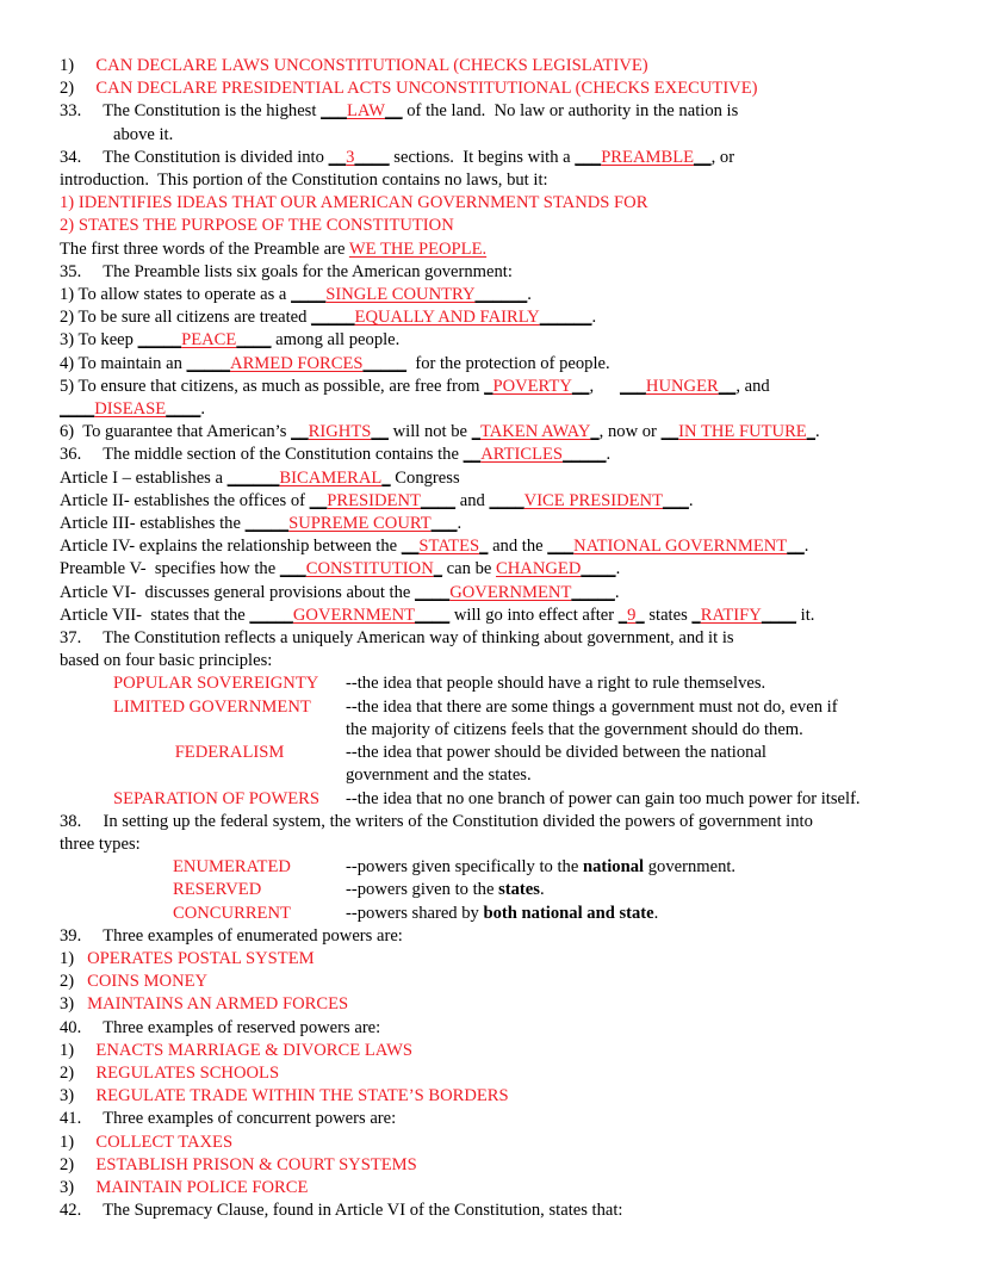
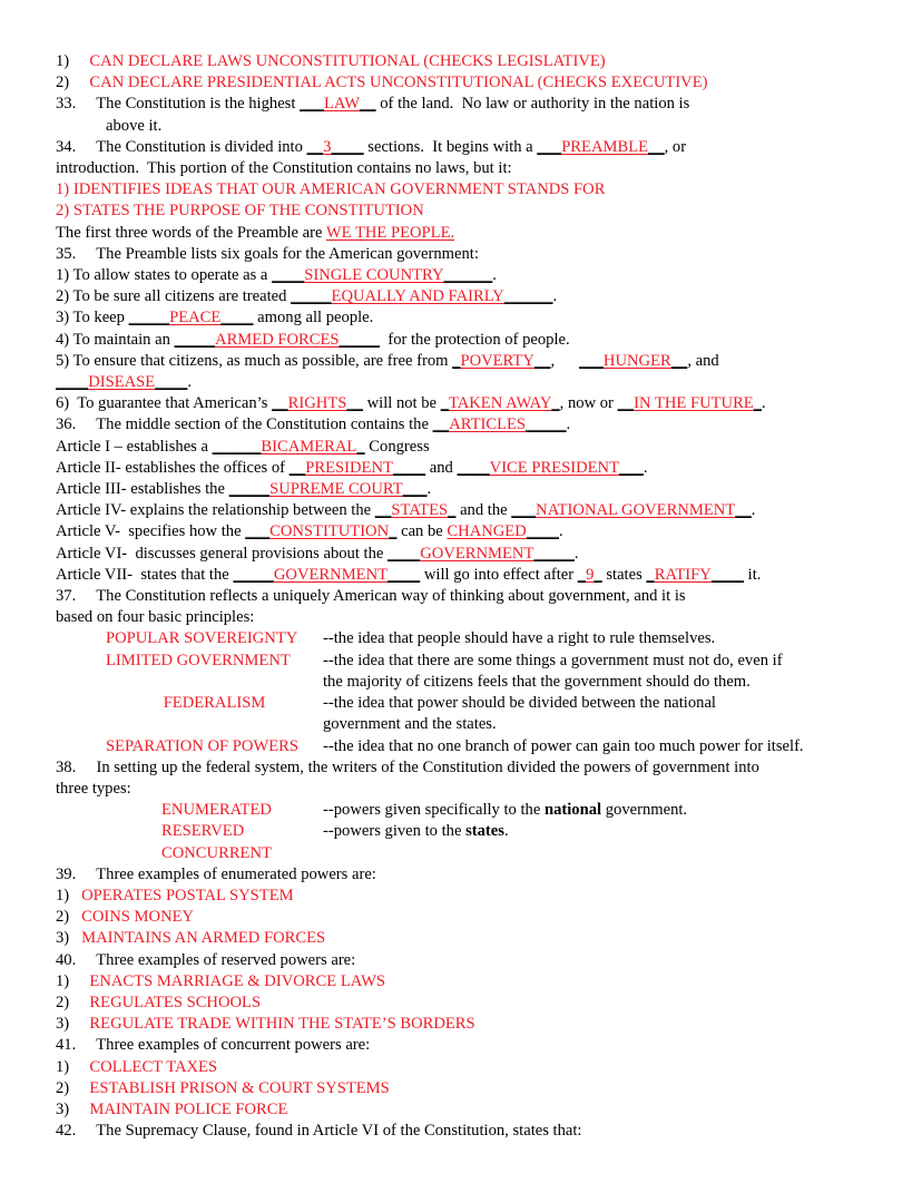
  1) CAN DECLARE LAWS UNCONSTITUTIONAL (CHECKS LEGISLATIVE)
  2) CAN DECLARE PRESIDENTIAL ACTS UNCONSTITUTIONAL (CHECKS EXECUTIVE)
  33. The Constitution is the highest ___LAW__ of the land. No law or authority in the nation is
  above it.
  34. The Constitution is divided into __3____ sections. It begins with a ___PREAMBLE__, or
  introduction. This portion of the Constitution contains no laws, but it:
  1) IDENTIFIES IDEAS THAT OUR AMERICAN GOVERNMENT STANDS FOR
  2) STATES THE PURPOSE OF THE CONSTITUTION
  The first three words of the Preamble are WE THE PEOPLE.
  35. The Preamble lists six goals for the American government:
  1) To allow states to operate as a ____SINGLE COUNTRY______.
  2) To be sure all citizens are treated _____EQUALLY AND FAIRLY______.
  3) To keep _____PEACE____ among all people.
  4) To maintain an _____ARMED FORCES_____ for the protection of people.
  5) To ensure that citizens, as much as possible, are free from _POVERTY__, ___HUNGER__, and
  ____DISEASE____.
  6) To guarantee that American’s __RIGHTS__ will not be _TAKEN AWAY_, now or __IN THE FUTURE_.
  36. The middle section of the Constitution contains the __ARTICLES_____.
  Article I – establishes a ______BICAMERAL_ Congress
  Article II- establishes the offices of __PRESIDENT____ and ____VICE PRESIDENT___.
  Article III- establishes the _____SUPREME COURT___.
  Article IV- explains the relationship between the __STATES_ and the ___NATIONAL GOVERNMENT__.
- Preamble V- specifies how the ___CONSTITUTION_ can be CHANGED____.
+ Article V- specifies how the ___CONSTITUTION_ can be CHANGED____.
  Article VI- discusses general provisions about the ____GOVERNMENT_____.
  Article VII- states that the _____GOVERNMENT____ will go into effect after _9_ states _RATIFY____ it.
  37. The Constitution reflects a uniquely American way of thinking about government, and it is
  based on four basic principles:
  POPULAR SOVEREIGNTY
  --the idea that people should have a right to rule themselves.
  LIMITED GOVERNMENT
  --the idea that there are some things a government must not do, even if
  the majority of citizens feels that the government should do them.
  FEDERALISM
  --the idea that power should be divided between the national
  government and the states.
  SEPARATION OF POWERS
  --the idea that no one branch of power can gain too much power for itself.
  38. In setting up the federal system, the writers of the Constitution divided the powers of government into
  three types:
  ENUMERATED
  --powers given specifically to the national government.
  RESERVED
  --powers given to the states.
  CONCURRENT
- --powers shared by both national and state.
  39. Three examples of enumerated powers are:
  1) OPERATES POSTAL SYSTEM
  2) COINS MONEY
  3) MAINTAINS AN ARMED FORCES
  40. Three examples of reserved powers are:
  1) ENACTS MARRIAGE & DIVORCE LAWS
  2) REGULATES SCHOOLS
  3) REGULATE TRADE WITHIN THE STATE’S BORDERS
  41. Three examples of concurrent powers are:
  1) COLLECT TAXES
  2) ESTABLISH PRISON & COURT SYSTEMS
  3) MAINTAIN POLICE FORCE
  42. The Supremacy Clause, found in Article VI of the Constitution, states that:
